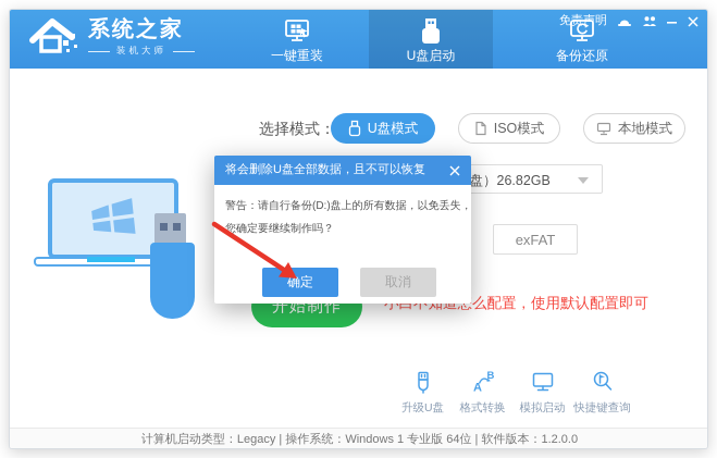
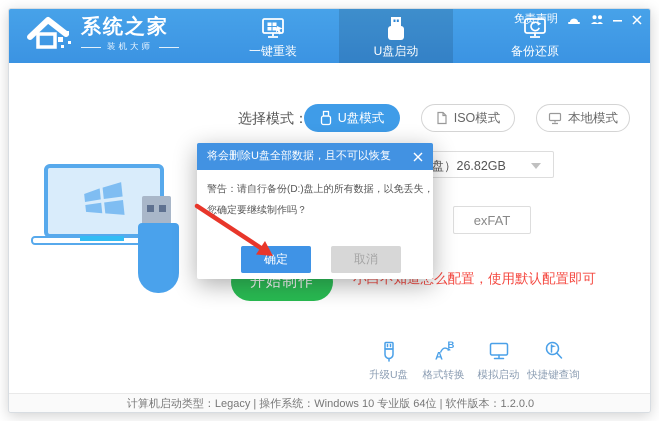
  系统之家
  装机大师
  一键重装
  U盘启动
  备份还原
  免责声明
  选择模式：
  U盘模式
  ISO模式
  本地模式
  盘）26.82GB
  exFAT
  开始制作
  升级U盘
  A
  B
  格式转换
  模拟启动
  快捷键查询
- 计算机启动类型：Legacy | 操作系统：Windows 1 专业版 64位 | 软件版本：1.2.0.0
+ 计算机启动类型：Legacy | 操作系统：Windows 10 专业版 64位 | 软件版本：1.2.0.0
  将会删除U盘全部数据，且不可以恢复
  警告：请自行备份(D:)盘上的所有数据，以免丢失，
  您确定要继续制作吗？
  确定
  取消
